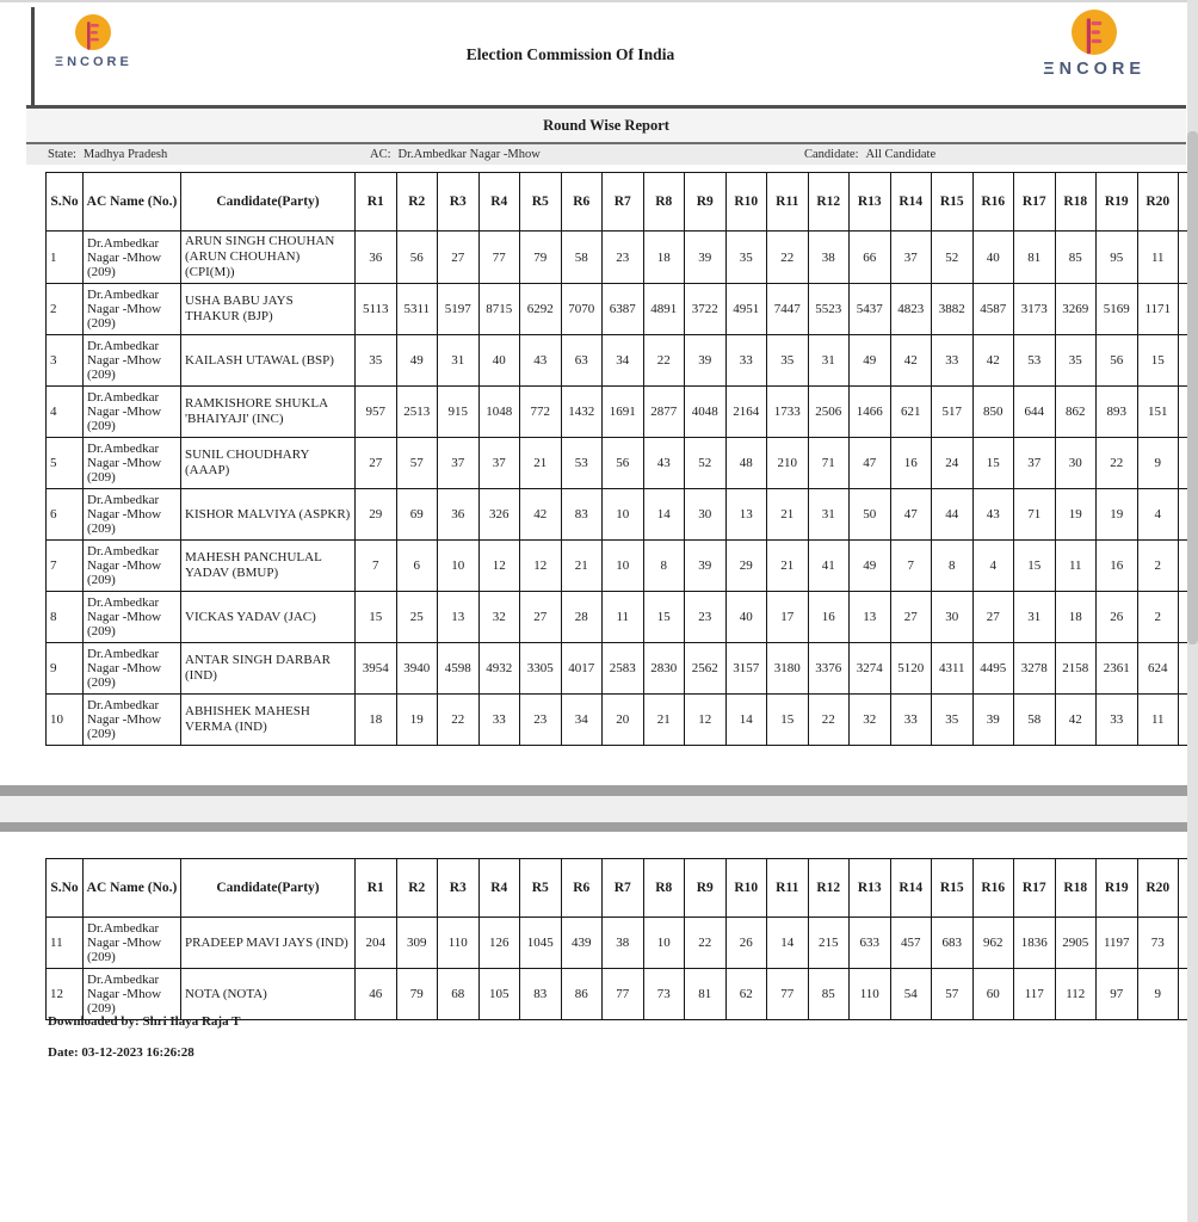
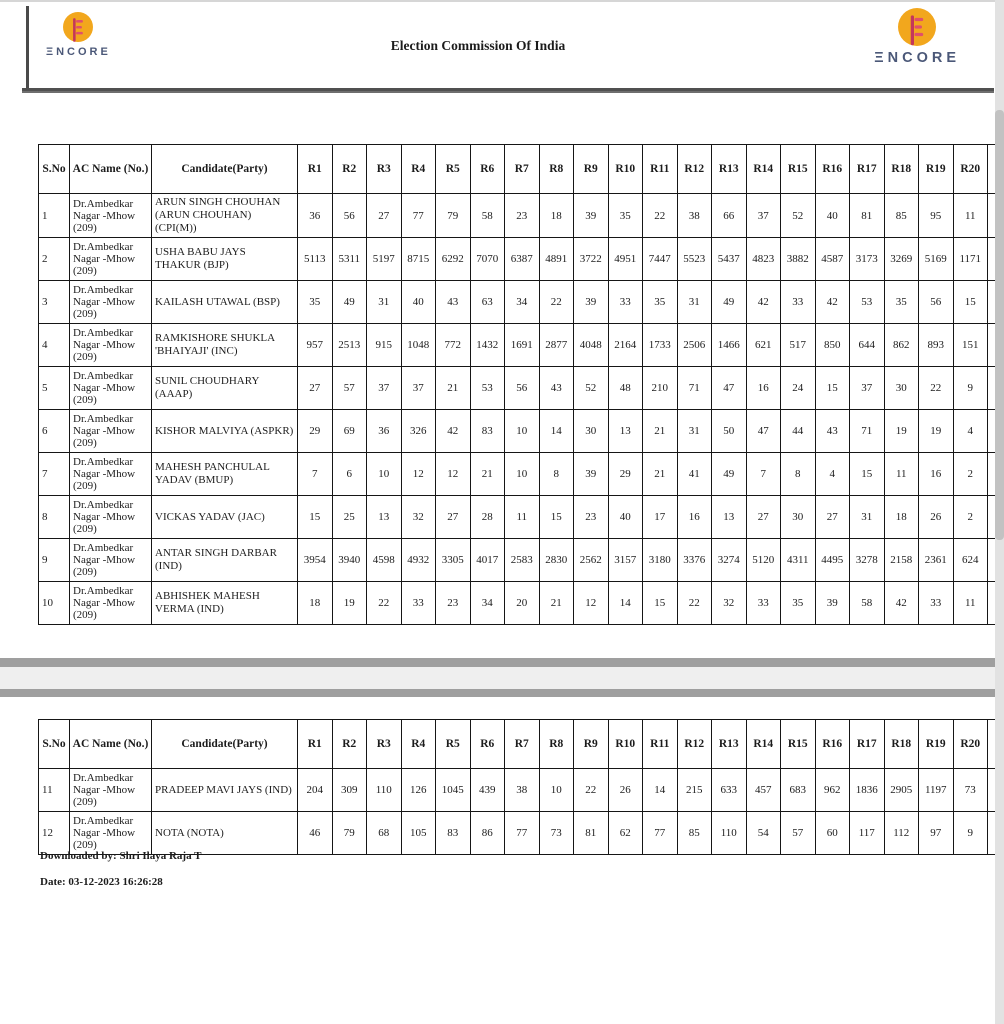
  ΞNCORE
  Election Commission Of India
  ΞNCORE
- Round Wise Report
- State: Madhya Pradesh
- AC: Dr.Ambedkar Nagar -Mhow
- Candidate: All Candidate
  S.No	AC Name (No.)	Candidate(Party)	R1	R2	R3	R4	R5	R6	R7	R8	R9	R10	R11	R12	R13	R14	R15	R16	R17	R18	R19	R20
  1	Dr.Ambedkar Nagar -Mhow (209)	ARUN SINGH CHOUHAN (ARUN CHOUHAN) (CPI(M))	36	56	27	77	79	58	23	18	39	35	22	38	66	37	52	40	81	85	95	11
  2	Dr.Ambedkar Nagar -Mhow (209)	USHA BABU JAYS THAKUR (BJP)	5113	5311	5197	8715	6292	7070	6387	4891	3722	4951	7447	5523	5437	4823	3882	4587	3173	3269	5169	1171
  3	Dr.Ambedkar Nagar -Mhow (209)	KAILASH UTAWAL (BSP)	35	49	31	40	43	63	34	22	39	33	35	31	49	42	33	42	53	35	56	15
  4	Dr.Ambedkar Nagar -Mhow (209)	RAMKISHORE SHUKLA 'BHAIYAJI' (INC)	957	2513	915	1048	772	1432	1691	2877	4048	2164	1733	2506	1466	621	517	850	644	862	893	151
  5	Dr.Ambedkar Nagar -Mhow (209)	SUNIL CHOUDHARY (AAAP)	27	57	37	37	21	53	56	43	52	48	210	71	47	16	24	15	37	30	22	9
  6	Dr.Ambedkar Nagar -Mhow (209)	KISHOR MALVIYA (ASPKR)	29	69	36	326	42	83	10	14	30	13	21	31	50	47	44	43	71	19	19	4
  7	Dr.Ambedkar Nagar -Mhow (209)	MAHESH PANCHULAL YADAV (BMUP)	7	6	10	12	12	21	10	8	39	29	21	41	49	7	8	4	15	11	16	2
  8	Dr.Ambedkar Nagar -Mhow (209)	VICKAS YADAV (JAC)	15	25	13	32	27	28	11	15	23	40	17	16	13	27	30	27	31	18	26	2
  9	Dr.Ambedkar Nagar -Mhow (209)	ANTAR SINGH DARBAR (IND)	3954	3940	4598	4932	3305	4017	2583	2830	2562	3157	3180	3376	3274	5120	4311	4495	3278	2158	2361	624
  10	Dr.Ambedkar Nagar -Mhow (209)	ABHISHEK MAHESH VERMA (IND)	18	19	22	33	23	34	20	21	12	14	15	22	32	33	35	39	58	42	33	11
  S.No	AC Name (No.)	Candidate(Party)	R1	R2	R3	R4	R5	R6	R7	R8	R9	R10	R11	R12	R13	R14	R15	R16	R17	R18	R19	R20
  11	Dr.Ambedkar Nagar -Mhow (209)	PRADEEP MAVI JAYS (IND)	204	309	110	126	1045	439	38	10	22	26	14	215	633	457	683	962	1836	2905	1197	73
  12	Dr.Ambedkar Nagar -Mhow (209)	NOTA (NOTA)	46	79	68	105	83	86	77	73	81	62	77	85	110	54	57	60	117	112	97	9
  Downloaded by: Shri Ilaya Raja T
  Date: 03-12-2023 16:26:28
